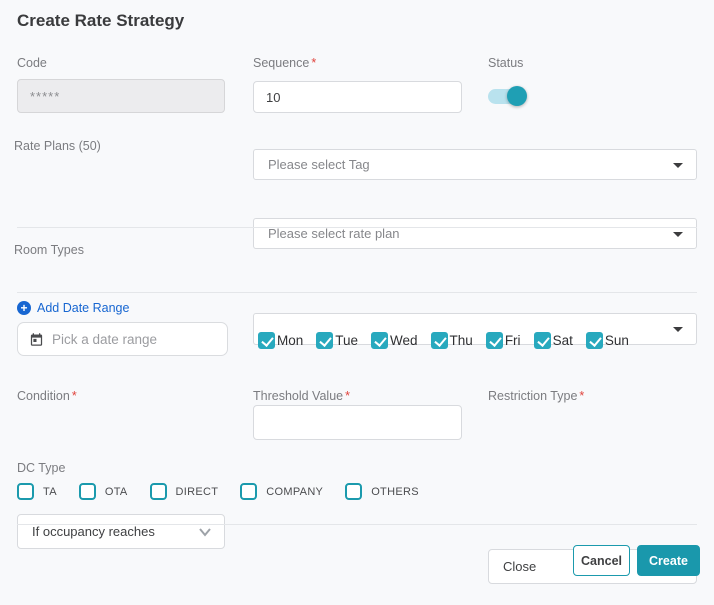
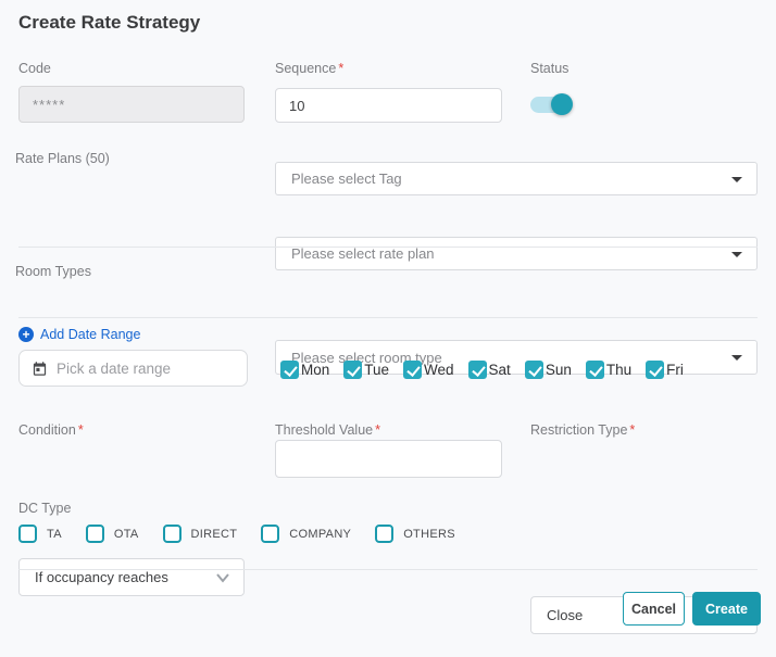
  Create Rate Strategy
  Code
  Sequence *
  Status
  *****
  10
  Rate Plans (50)
  Please select Tag
  Please select rate plan
  Room Types
+ Please select room type
  +
  Add Date Range
  Pick a date range
  Mon
  Tue
  Wed
- Thu
+ Sat
- Fri
+ Sun
- Sat
+ Thu
- Sun
+ Fri
  Condition *
  Threshold Value *
  Restriction Type *
  If occupancy reaches
  Close
  DC Type
  TA
  OTA
  DIRECT
  COMPANY
  OTHERS
  Cancel
  Create
